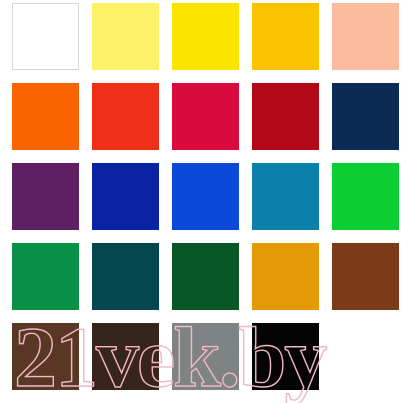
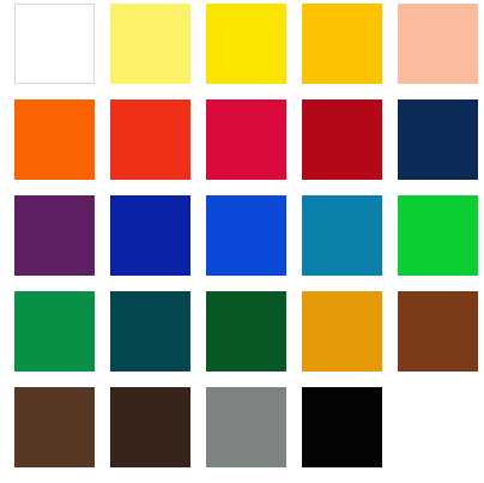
- 21vek.by
